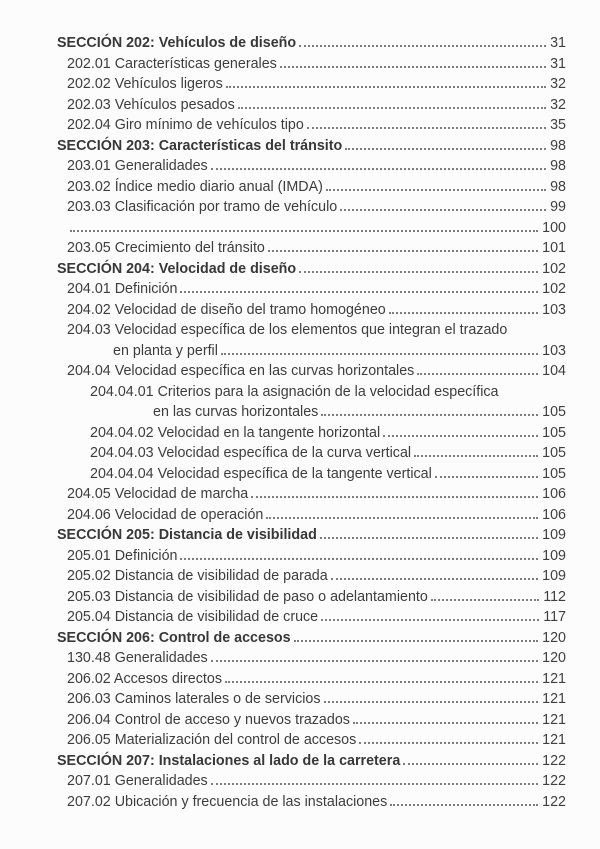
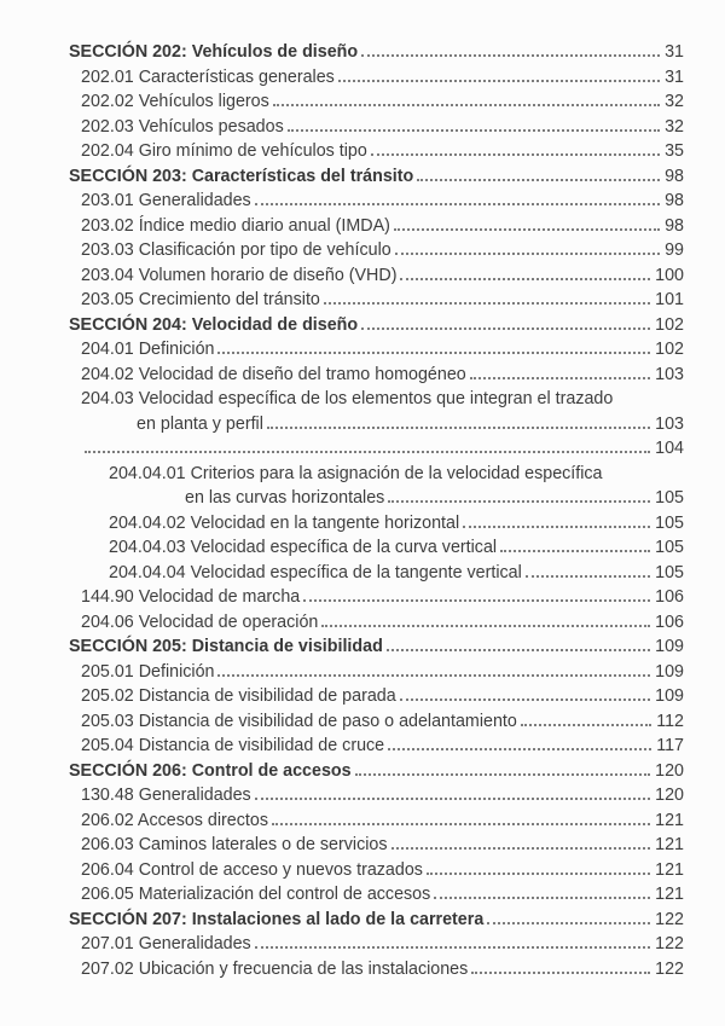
  SECCIÓN 202: Vehículos de diseño
  31
  202.01 Características generales
  31
  202.02 Vehículos ligeros
  32
  202.03 Vehículos pesados
  32
  202.04 Giro mínimo de vehículos tipo
  35
  SECCIÓN 203: Características del tránsito
  98
  203.01 Generalidades
  98
  203.02 Índice medio diario anual (IMDA)
  98
- 203.03 Clasificación por tramo de vehículo
+ 203.03 Clasificación por tipo de vehículo
  99
+ 203.04 Volumen horario de diseño (VHD)
  100
  203.05 Crecimiento del tránsito
  101
  SECCIÓN 204: Velocidad de diseño
  102
  204.01 Definición
  102
  204.02 Velocidad de diseño del tramo homogéneo
  103
  204.03 Velocidad específica de los elementos que integran el trazado
  en planta y perfil
  103
- 204.04 Velocidad específica en las curvas horizontales
  104
  204.04.01 Criterios para la asignación de la velocidad específica
  en las curvas horizontales
  105
  204.04.02 Velocidad en la tangente horizontal
  105
  204.04.03 Velocidad específica de la curva vertical
  105
  204.04.04 Velocidad específica de la tangente vertical
  105
- 204.05 Velocidad de marcha
+ 144.90 Velocidad de marcha
  106
  204.06 Velocidad de operación
  106
  SECCIÓN 205: Distancia de visibilidad
  109
  205.01 Definición
  109
  205.02 Distancia de visibilidad de parada
  109
  205.03 Distancia de visibilidad de paso o adelantamiento
  112
  205.04 Distancia de visibilidad de cruce
  117
  SECCIÓN 206: Control de accesos
  120
  130.48 Generalidades
  120
  206.02 Accesos directos
  121
  206.03 Caminos laterales o de servicios
  121
  206.04 Control de acceso y nuevos trazados
  121
  206.05 Materialización del control de accesos
  121
  SECCIÓN 207: Instalaciones al lado de la carretera
  122
  207.01 Generalidades
  122
  207.02 Ubicación y frecuencia de las instalaciones
  122
